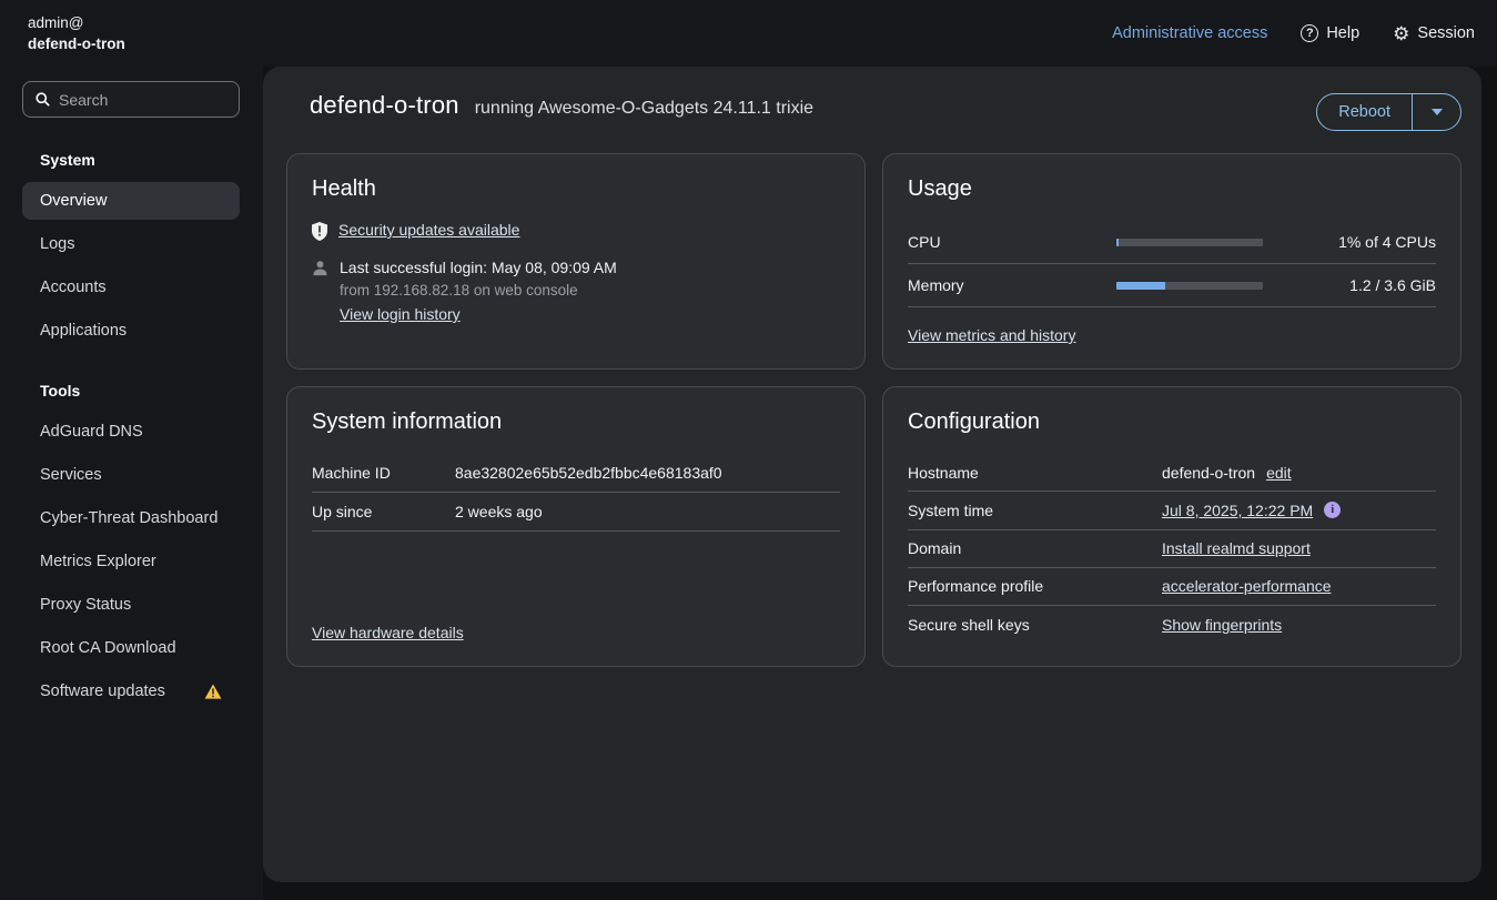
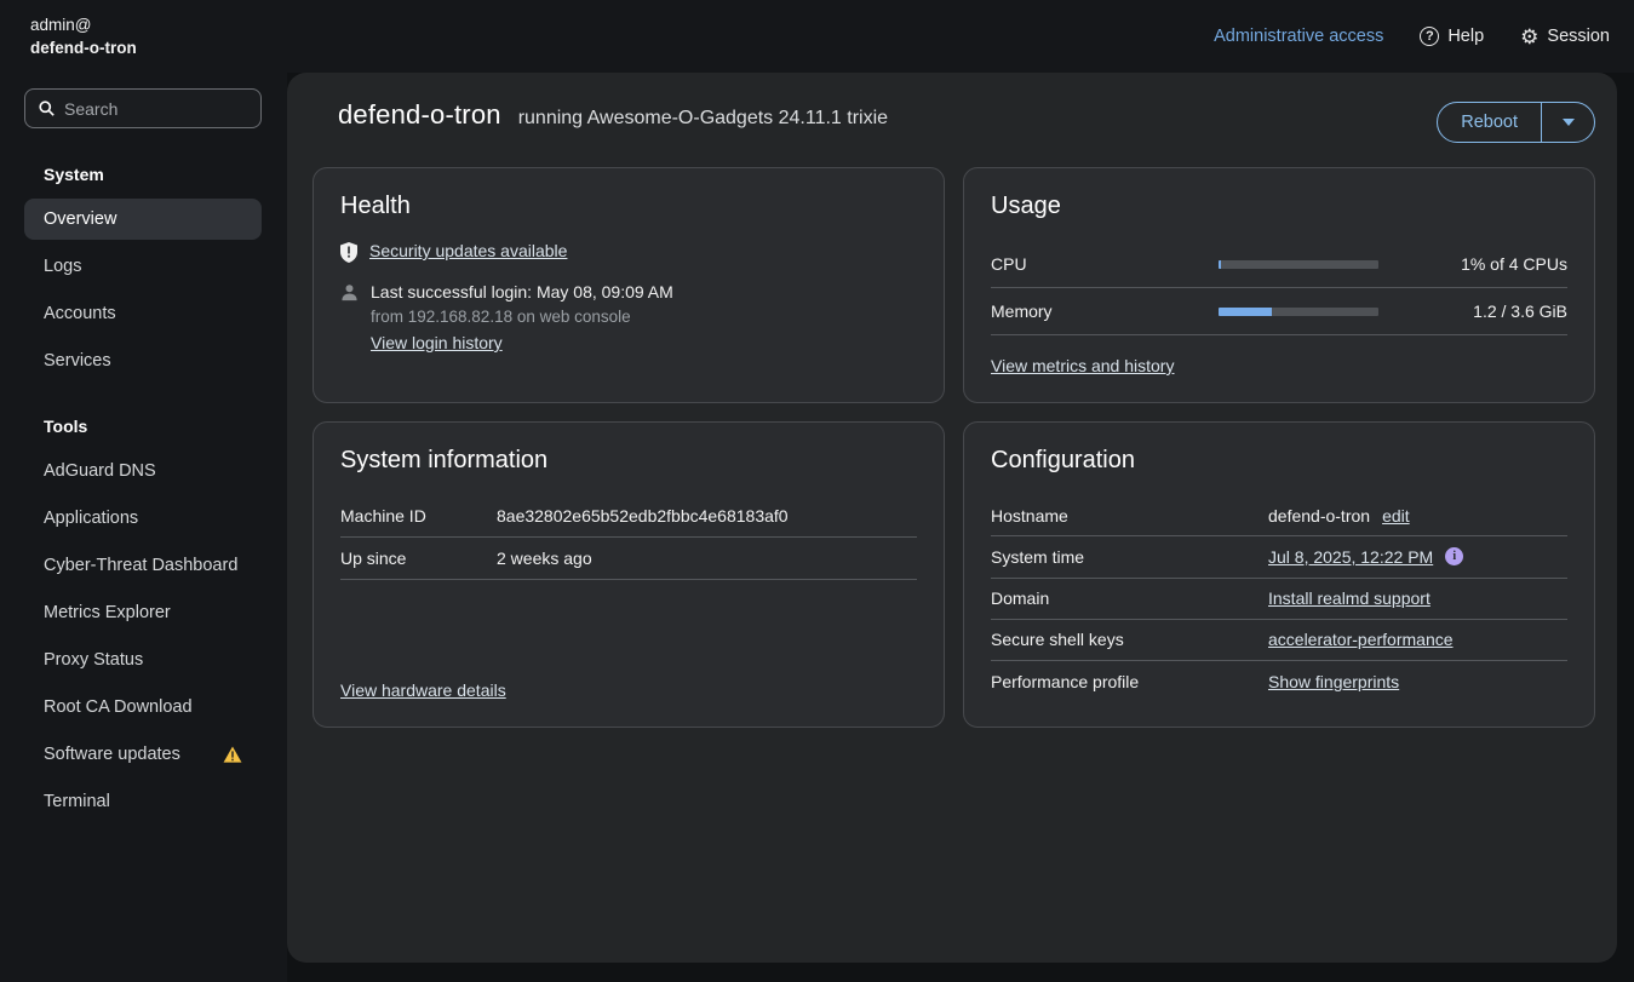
  admin@
  defend-o-tron
  Administrative access
  ?
  Help
  ⚙
  Session
  Search
  System
  Overview
  Logs
  Accounts
- Applications
+ Services
  Tools
  AdGuard DNS
- Services
+ Applications
  Cyber-Threat Dashboard
  Metrics Explorer
  Proxy Status
  Root CA Download
  Software updates
+ Terminal
  defend-o-tron
  running Awesome-O-Gadgets 24.11.1 trixie
  Reboot
  Health
  Security updates available
  Last successful login: May 08, 09:09 AM
  from 192.168.82.18 on web console
  View login history
  Usage
  CPU
  1% of 4 CPUs
  Memory
  1.2 / 3.6 GiB
  View metrics and history
  System information
  Machine ID
  8ae32802e65b52edb2fbbc4e68183af0
  Up since
  2 weeks ago
  View hardware details
  Configuration
  Hostname
  defend-o-tron
  edit
  System time
  Jul 8, 2025, 12:22 PM
  i
  Domain
  Install realmd support
- Performance profile
+ Secure shell keys
  accelerator-performance
- Secure shell keys
+ Performance profile
  Show fingerprints
